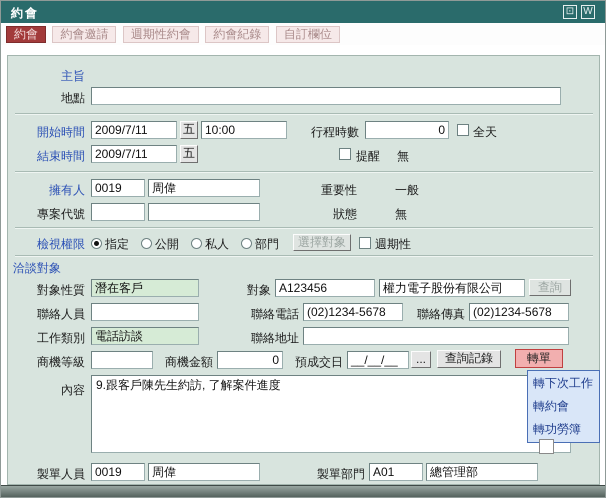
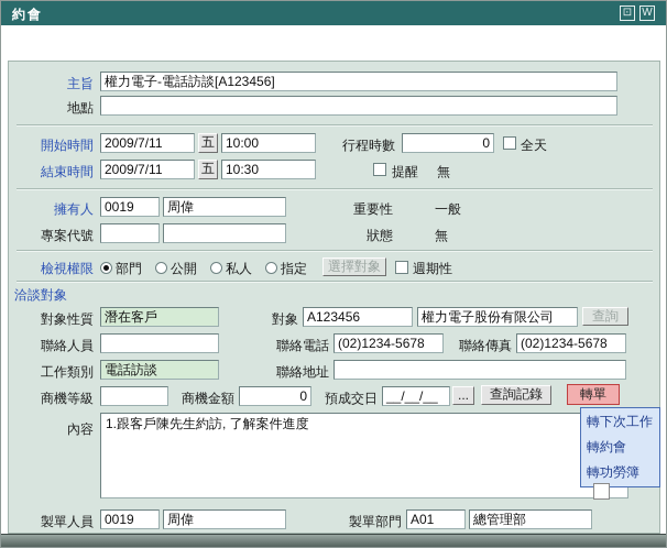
  約會
  ⊡
  W
- 約會 約會邀請 週期性約會 約會紀錄 自訂欄位
  主旨
+ 權力電子-電話訪談[A123456]
  地點
  開始時間
  2009/7/11
  五
  10:00
  行程時數
  0
  全天
  結束時間
  2009/7/11
  五
+ 10:30
  提醒
  無
  擁有人
  0019
  周偉
  重要性
  一般
  專案代號
  狀態
  無
  檢視權限
- 指定
+ 部門
  公開
  私人
- 部門
+ 指定
  選擇對象
  週期性
  洽談對象
  對象性質
  潛在客戶
  對象
  A123456
  權力電子股份有限公司
  查詢
  聯絡人員
  聯絡電話
  (02)1234-5678
  聯絡傳真
  (02)1234-5678
  工作類別
  電話訪談
  聯絡地址
  商機等級
  商機金額
  0
  預成交日
  __/__/__
  ...
  查詢記錄
  轉單
  內容
- 9.跟客戶陳先生約訪, 了解案件進度
+ 1.跟客戶陳先生約訪, 了解案件進度
  轉下次工作
  轉約會
  轉功勞簿
  製單人員
  0019
  周偉
  製單部門
  A01
  總管理部
